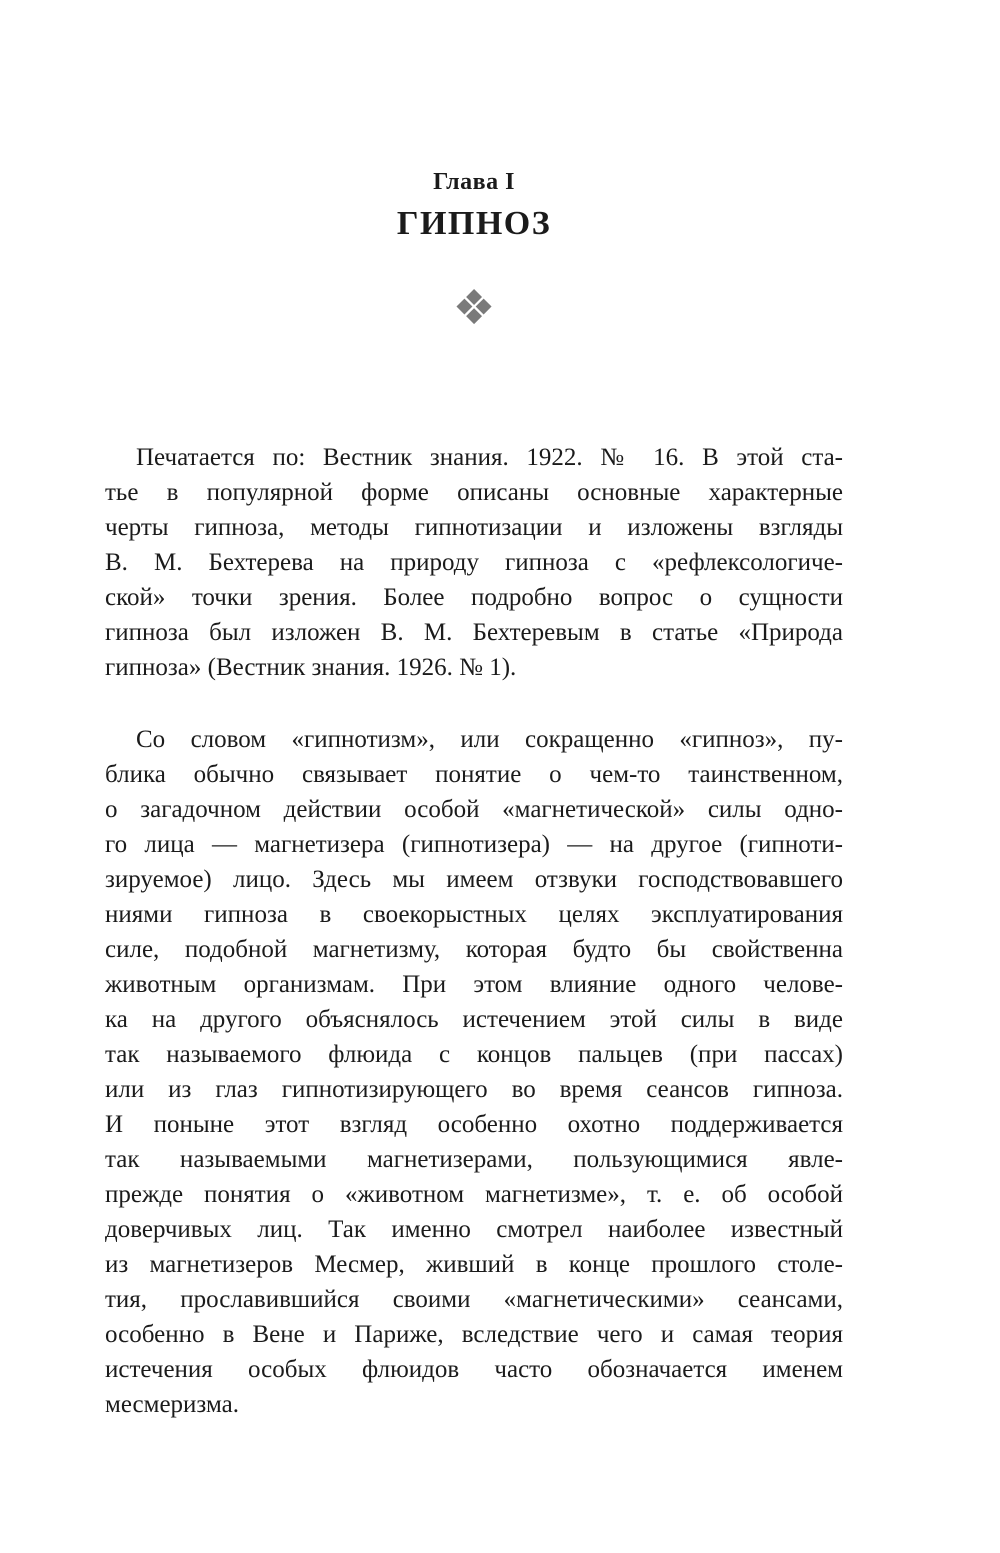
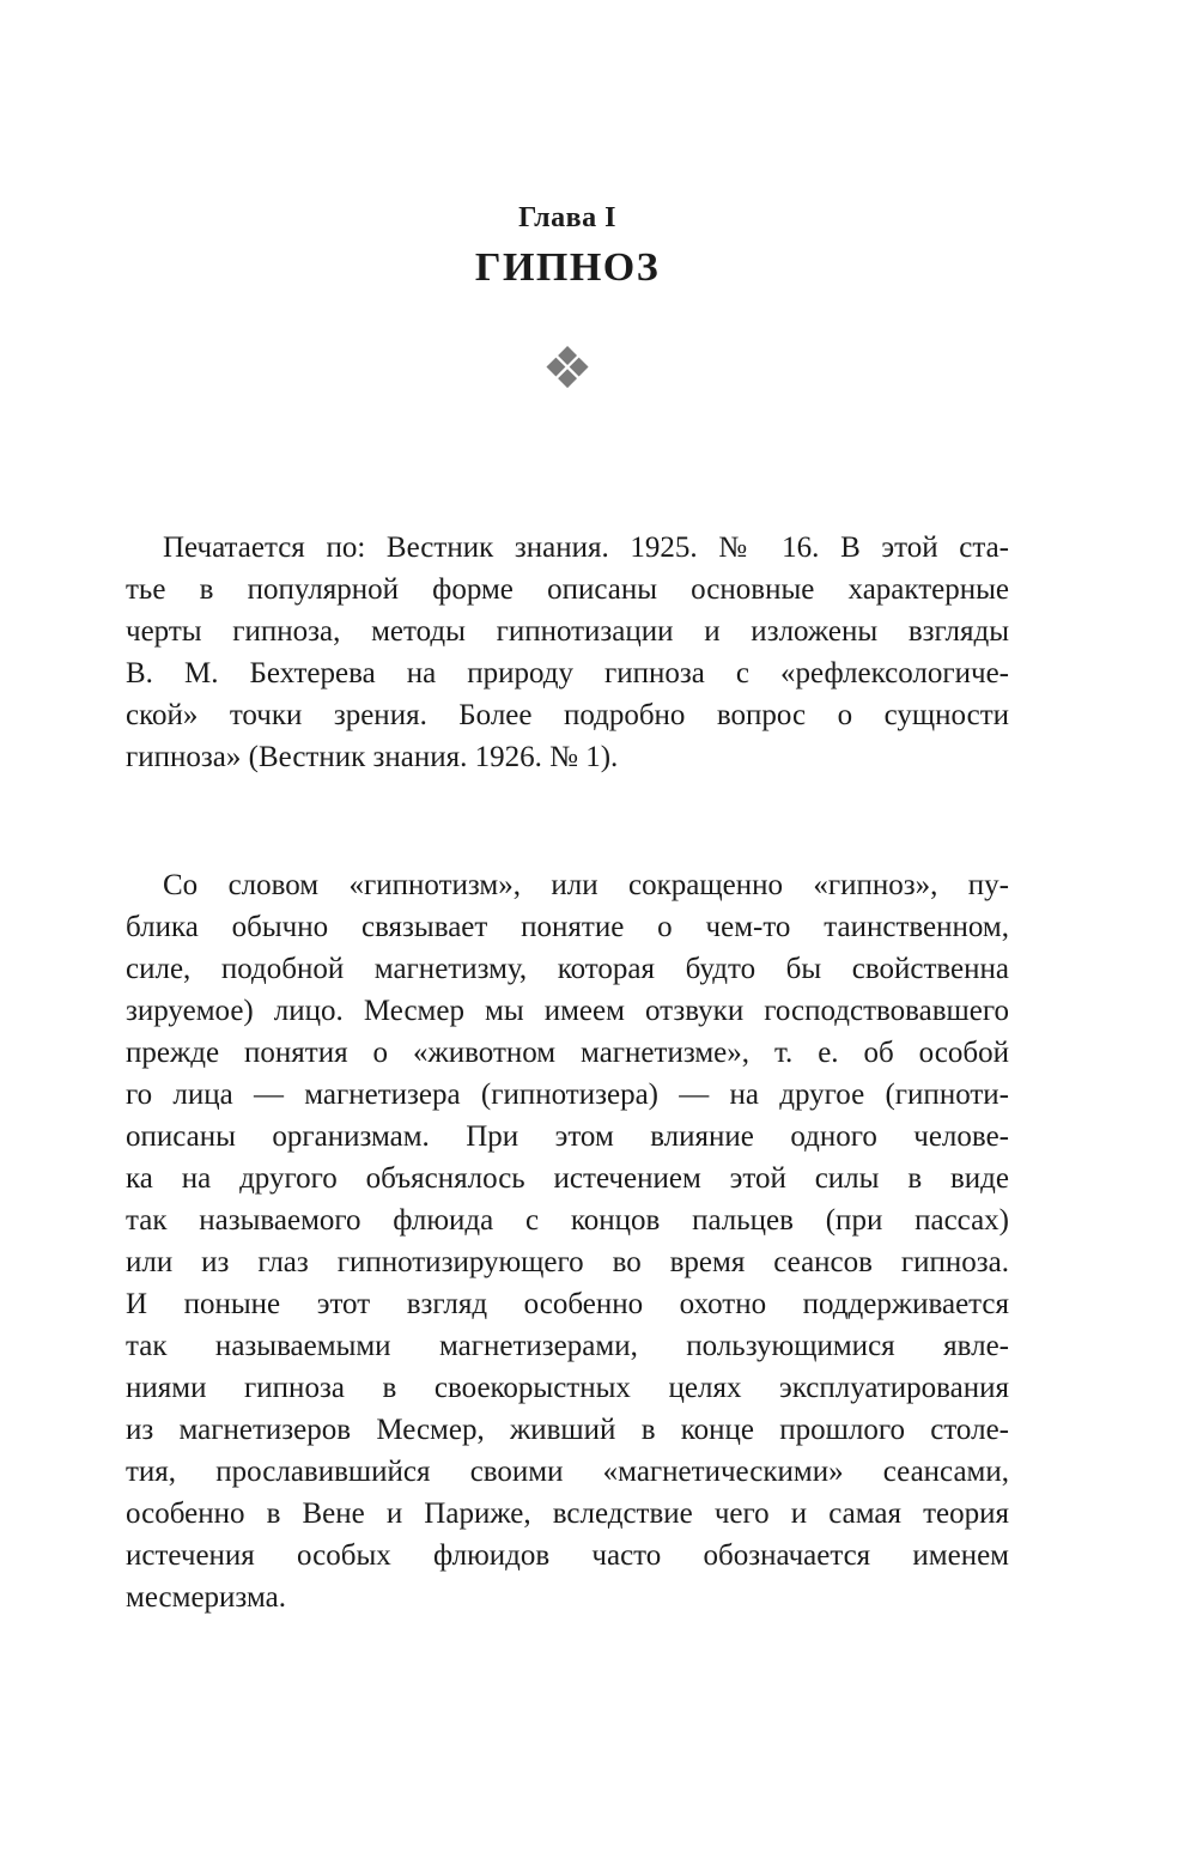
  Глава I
  ГИПНОЗ
  ❖
- Печатается по: Вестник знания. 1922. № 16. В этой ста-
+ Печатается по: Вестник знания. 1925. № 16. В этой ста-
  тье в популярной форме описаны основные характерные
  черты гипноза, методы гипнотизации и изложены взгляды
  В. М. Бехтерева на природу гипноза с «рефлексологиче-
  ской» точки зрения. Более подробно вопрос о сущности
- гипноза был изложен В. М. Бехтеревым в статье «Природа
  гипноза» (Вестник знания. 1926. № 1).
  Со словом «гипнотизм», или сокращенно «гипноз», пу-
  блика обычно связывает понятие о чем-то таинственном,
- о загадочном действии особой «магнетической» силы одно-
- го лица — магнетизера (гипнотизера) — на другое (гипноти-
+ силе, подобной магнетизму, которая будто бы свойственна
- зируемое) лицо. Здесь мы имеем отзвуки господствовавшего
+ зируемое) лицо. Месмер мы имеем отзвуки господствовавшего
- ниями гипноза в своекорыстных целях эксплуатирования
+ прежде понятия о «животном магнетизме», т. е. об особой
- силе, подобной магнетизму, которая будто бы свойственна
+ го лица — магнетизера (гипнотизера) — на другое (гипноти-
- животным организмам. При этом влияние одного челове-
+ описаны организмам. При этом влияние одного челове-
  ка на другого объяснялось истечением этой силы в виде
  так называемого флюида с концов пальцев (при пассах)
  или из глаз гипнотизирующего во время сеансов гипноза.
  И поныне этот взгляд особенно охотно поддерживается
  так называемыми магнетизерами, пользующимися явле-
- прежде понятия о «животном магнетизме», т. е. об особой
+ ниями гипноза в своекорыстных целях эксплуатирования
- доверчивых лиц. Так именно смотрел наиболее известный
  из магнетизеров Месмер, живший в конце прошлого столе-
  тия, прославившийся своими «магнетическими» сеансами,
  особенно в Вене и Париже, вследствие чего и самая теория
  истечения особых флюидов часто обозначается именем
  месмеризма.
